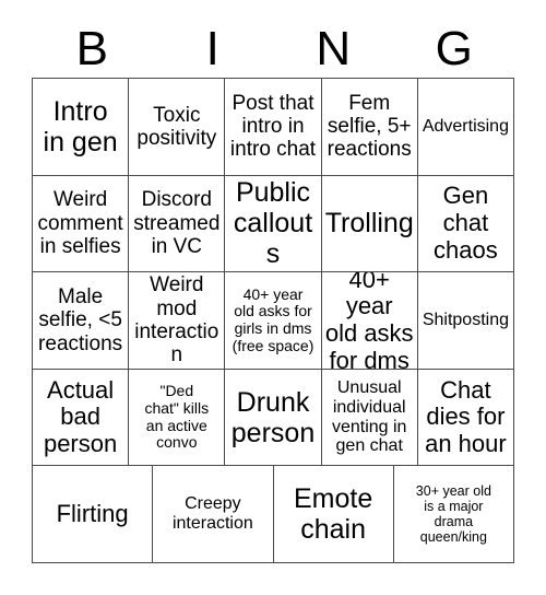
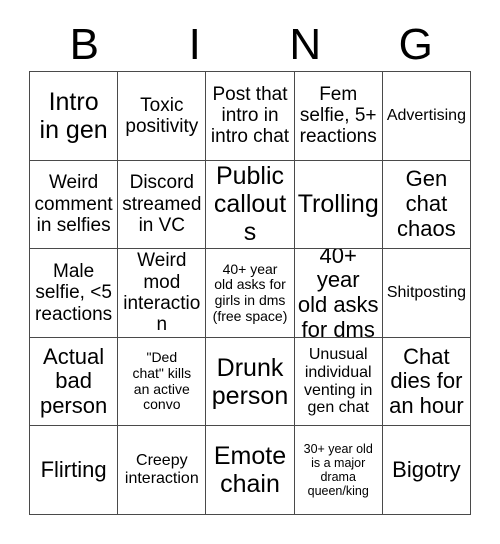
  B
  I
  N
  G
  Intro
  in gen
  Toxic
  positivity
  Post that
  intro in
  intro chat
  Fem
  selfie, 5+
  reactions
  Advertising
  Weird
  comment
  in selfies
  Discord
  streamed
  in VC
  Public
  callouts
  Trolling
  Gen
  chat
  chaos
  Male
  selfie, <5
  reactions
  Weird
  mod
  interaction
  40+ year
  old asks for
  girls in dms
  (free space)
  40+ year
  old asks
  for dms
  Shitposting
  Actual
  bad
  person
  "Ded
  chat" kills
  an active
  convo
  Drunk
  person
  Unusual
  individual
  venting in
  gen chat
  Chat
  dies for
  an hour
  Flirting
  Creepy
  interaction
  Emote
  chain
  30+ year old
  is a major
  drama
  queen/king
+ Bigotry
